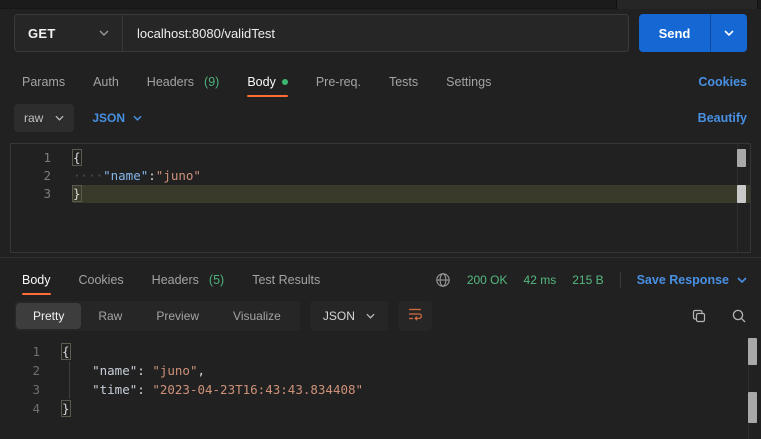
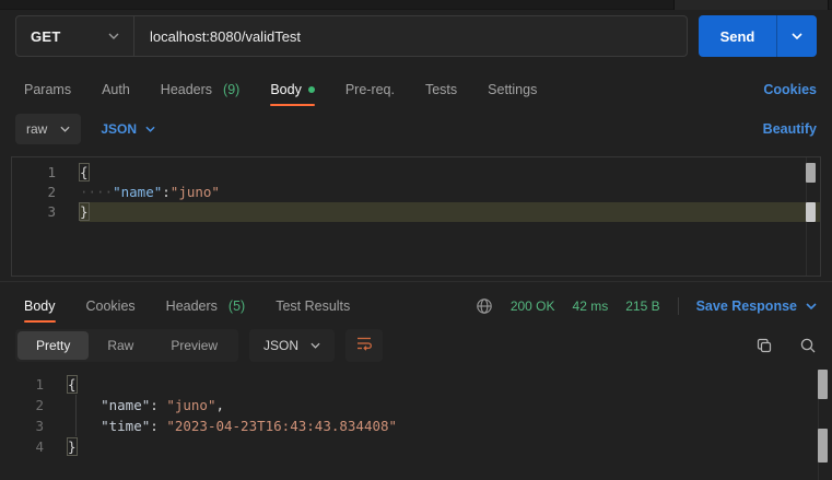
  GET
  localhost:8080/validTest
  Send
  Params
  Auth
  Headers
  (9)
  Body
  Pre-req.
  Tests
  Settings
  Cookies
  raw
  JSON
  Beautify
  1
  {
  2
  ····"name":"juno"
  3
  }
  Body
  Cookies
  Headers
  (5)
  Test Results
  200 OK
  42 ms
  215 B
  Save Response
  Pretty
  Raw
  Preview
- Visualize
  JSON
  1
  {
  2
  "name": "juno",
  3
  "time": "2023-04-23T16:43:43.834408"
  4
  }
